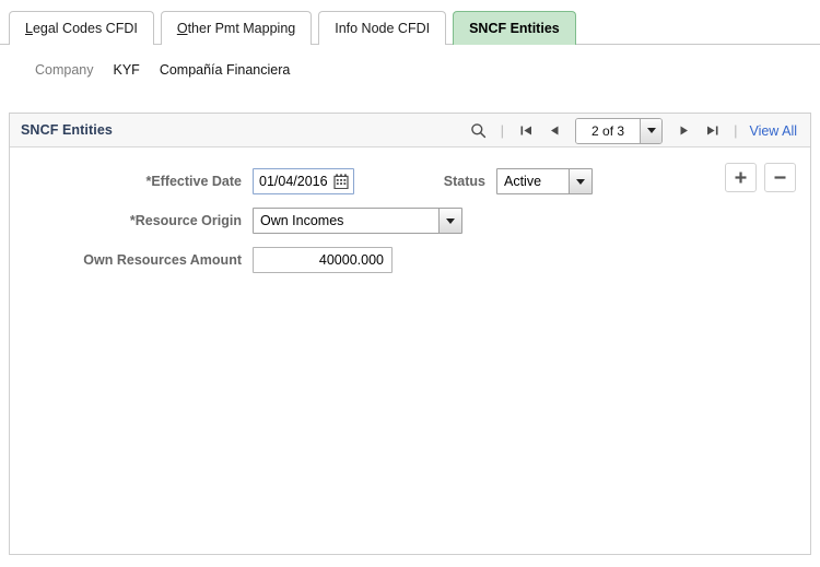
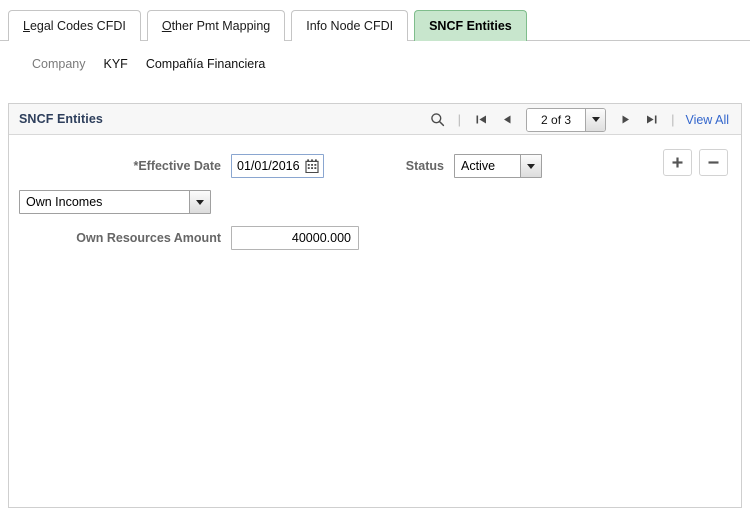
  Legal Codes CFDI
  Other Pmt Mapping
  Info Node CFDI
  SNCF Entities
  Company
  KYF
  Compañía Financiera
  SNCF Entities
  |
  2 of 3
  |
  View All
  *Effective Date
- 01/04/2016
+ 01/01/2016
  Status
  Active
- *Resource Origin
  Own Incomes
  Own Resources Amount
  40000.000
